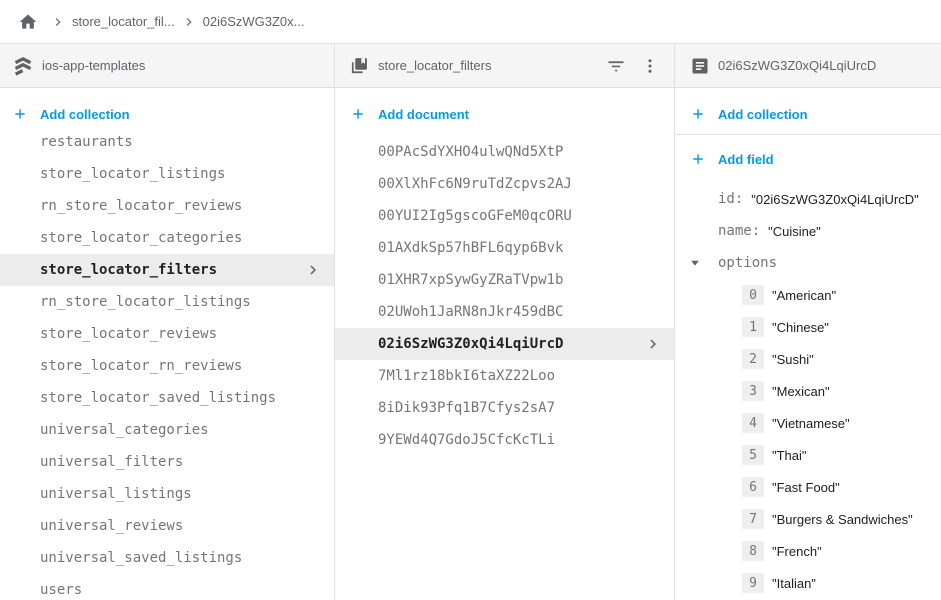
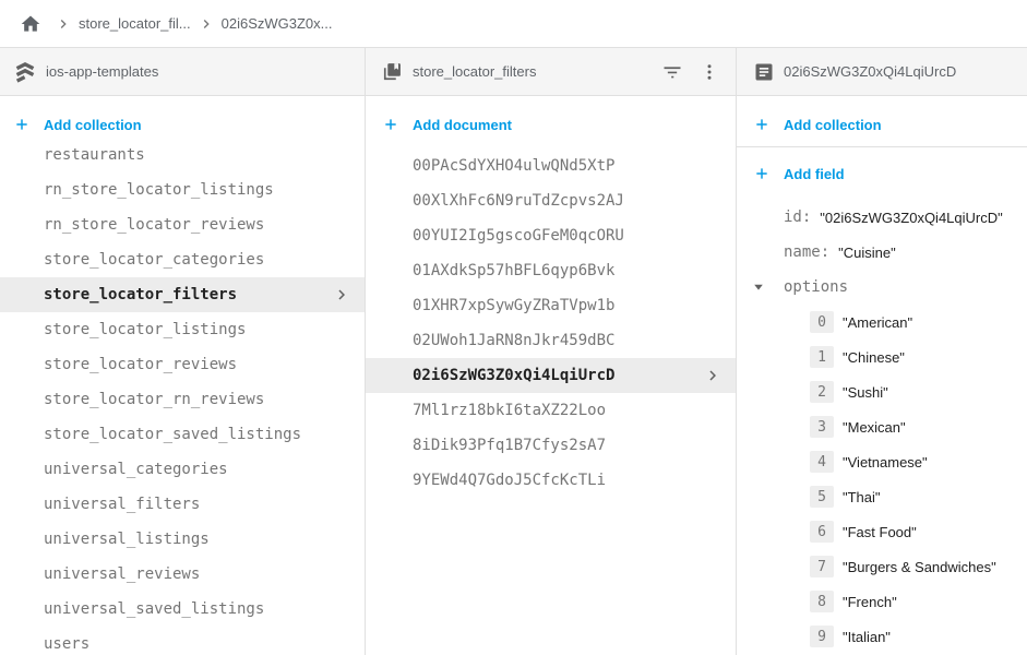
  store_locator_fil...
  02i6SzWG3Z0x...
  ios-app-templates
  Add collection
  restaurants
- store_locator_listings
+ rn_store_locator_listings
  rn_store_locator_reviews
  store_locator_categories
  store_locator_filters
- rn_store_locator_listings
+ store_locator_listings
  store_locator_reviews
  store_locator_rn_reviews
  store_locator_saved_listings
  universal_categories
  universal_filters
  universal_listings
  universal_reviews
  universal_saved_listings
  users
  store_locator_filters
  Add document
  00PAcSdYXHO4ulwQNd5XtP
  00XlXhFc6N9ruTdZcpvs2AJ
  00YUI2Ig5gscoGFeM0qcORU
  01AXdkSp57hBFL6qyp6Bvk
  01XHR7xpSywGyZRaTVpw1b
  02UWoh1JaRN8nJkr459dBC
  02i6SzWG3Z0xQi4LqiUrcD
  7Ml1rz18bkI6taXZ22Loo
  8iDik93Pfq1B7Cfys2sA7
  9YEWd4Q7GdoJ5CfcKcTLi
  02i6SzWG3Z0xQi4LqiUrcD
  Add collection
  Add field
  id:
  "02i6SzWG3Z0xQi4LqiUrcD"
  name:
  "Cuisine"
  options
  0
  "American"
  1
  "Chinese"
  2
  "Sushi"
  3
  "Mexican"
  4
  "Vietnamese"
  5
  "Thai"
  6
  "Fast Food"
  7
  "Burgers & Sandwiches"
  8
  "French"
  9
  "Italian"
